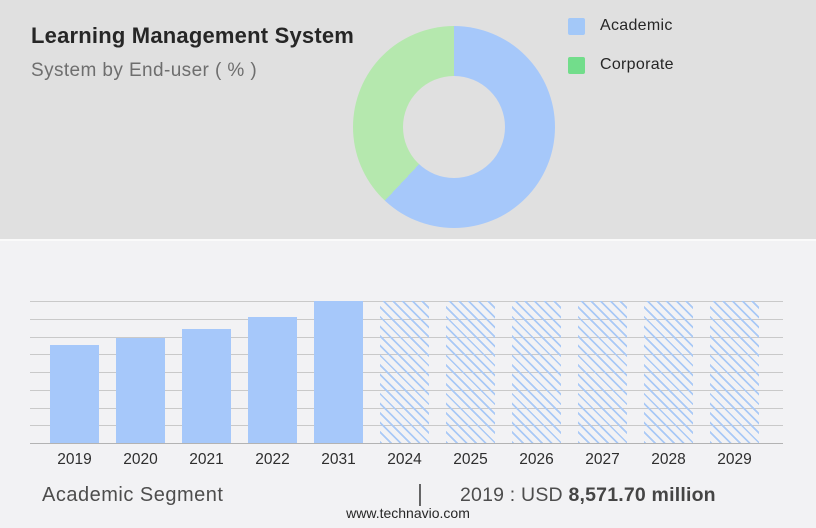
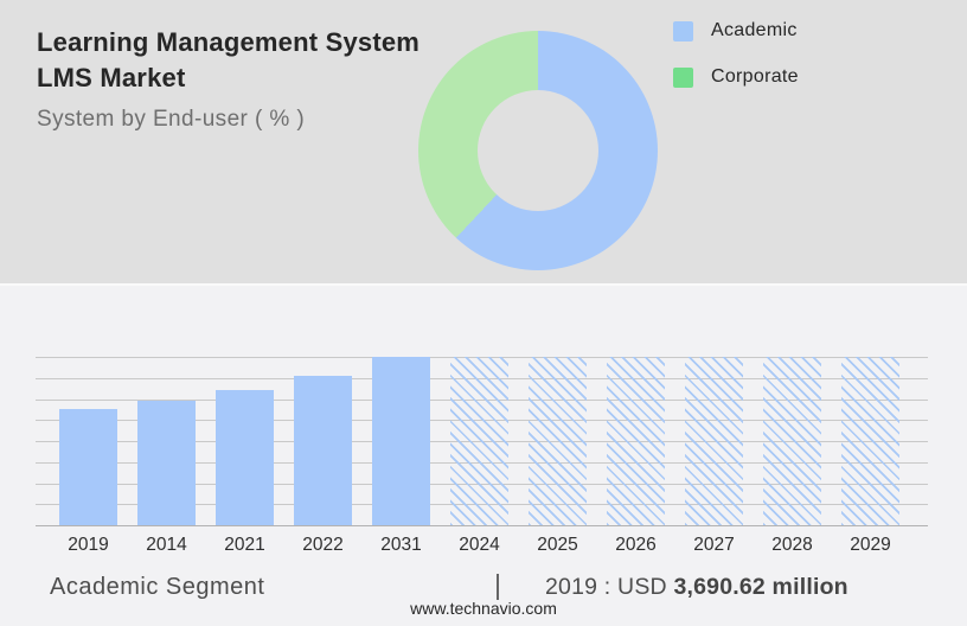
  Learning Management System
+ LMS Market
  System by End-user ( % )
  Academic
  Corporate
  2019
- 2020
+ 2014
  2021
  2022
  2031
  2024
  2025
  2026
  2027
  2028
  2029
  Academic Segment
  |
- 2019 : USD 8,571.70 million
+ 2019 : USD 3,690.62 million
  www.technavio.com
